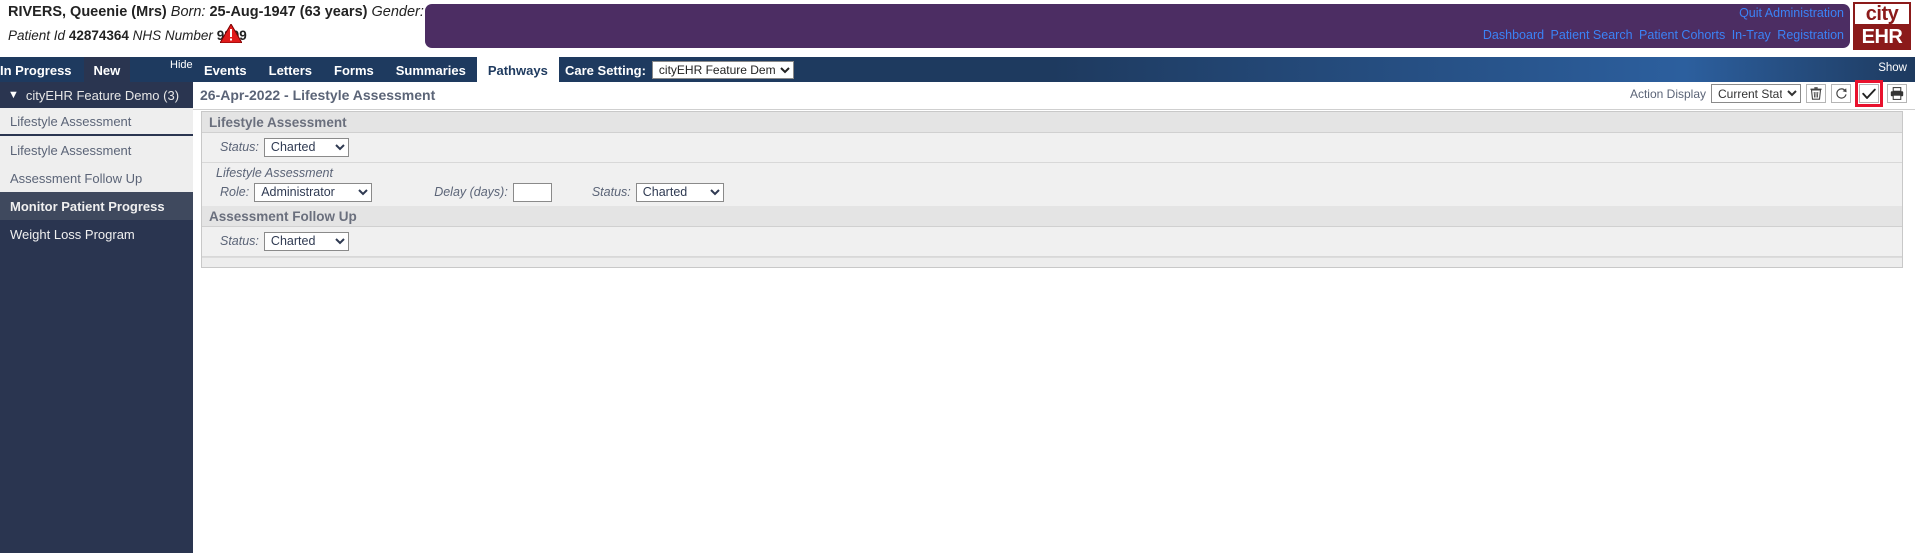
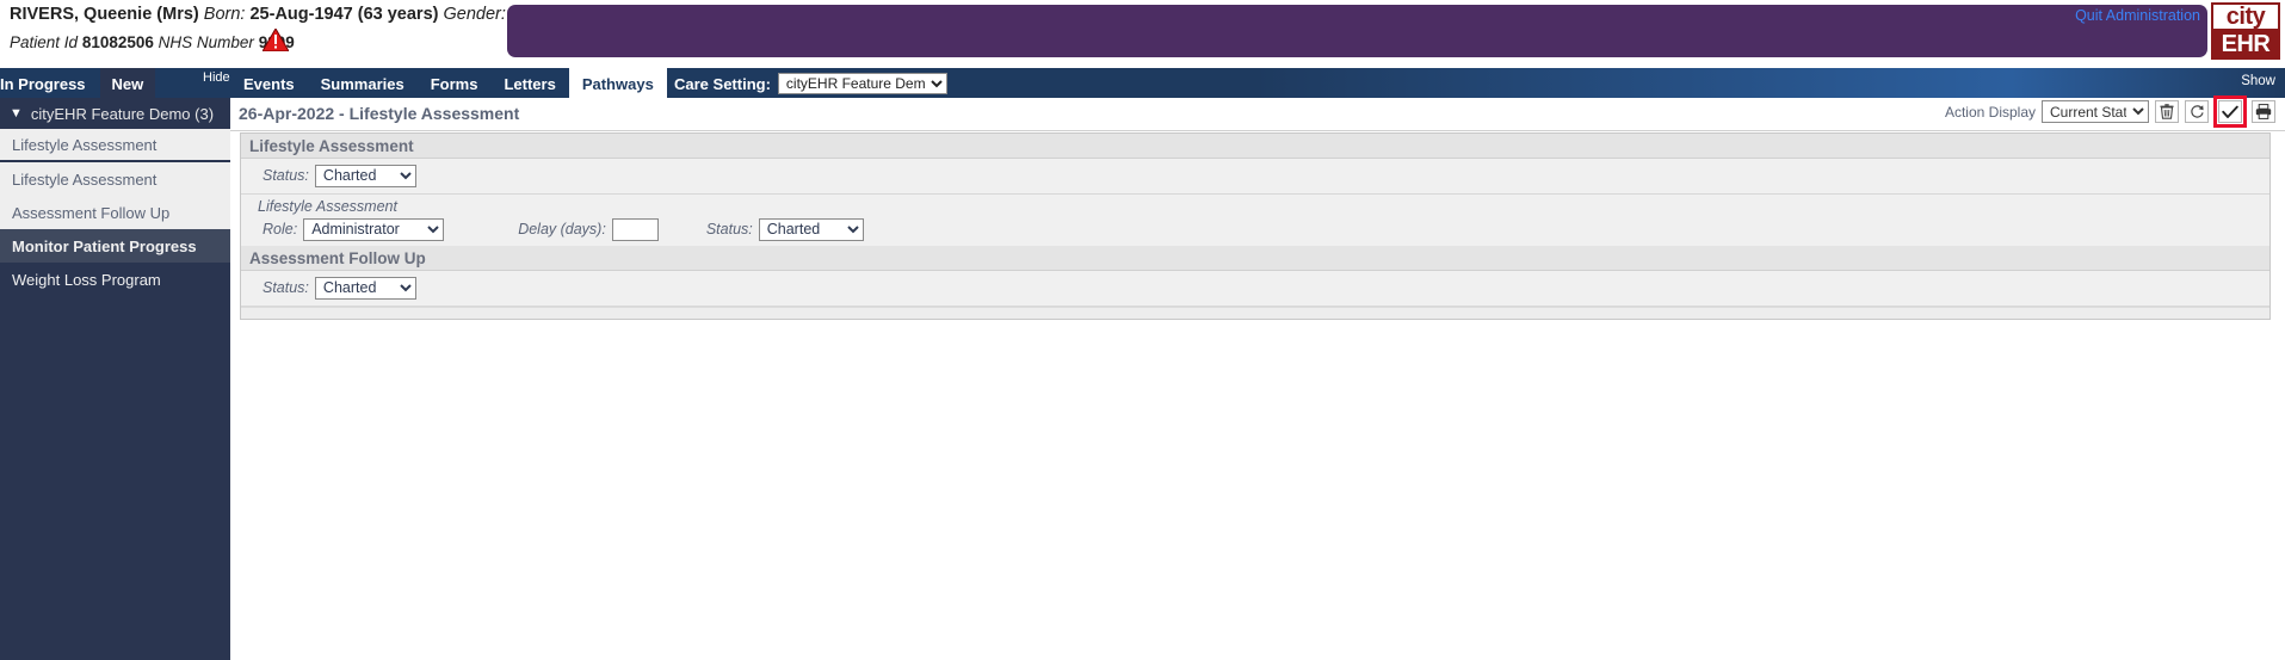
  RIVERS, Queenie (Mrs) Born: 25-Aug-1947 (63 years) Gender:
- Patient Id 42874364 NHS Number 99
+ Patient Id 81082506 NHS Number 99
  Quit Administration
- Dashboard Patient Search Patient Cohorts In-Tray Registration
  city
  EHR
  In Progress
  New
  Hide
  Events
- Letters
+ Summaries
  Forms
- Summaries
+ Letters
  Pathways
  Care Setting:
  cityEHR Feature Dem
  Show
  ▼
  cityEHR Feature Demo (3)
  Lifestyle Assessment
  Lifestyle Assessment
  Assessment Follow Up
  Monitor Patient Progress
  Weight Loss Program
  26-Apr-2022 - Lifestyle Assessment
  Action Display
  Current Stat
  Lifestyle Assessment
  Status:
  Charted
  Lifestyle Assessment
  Role:
  Administrator
  Delay (days):
  Status:
  Charted
  Assessment Follow Up
  Status:
  Charted
